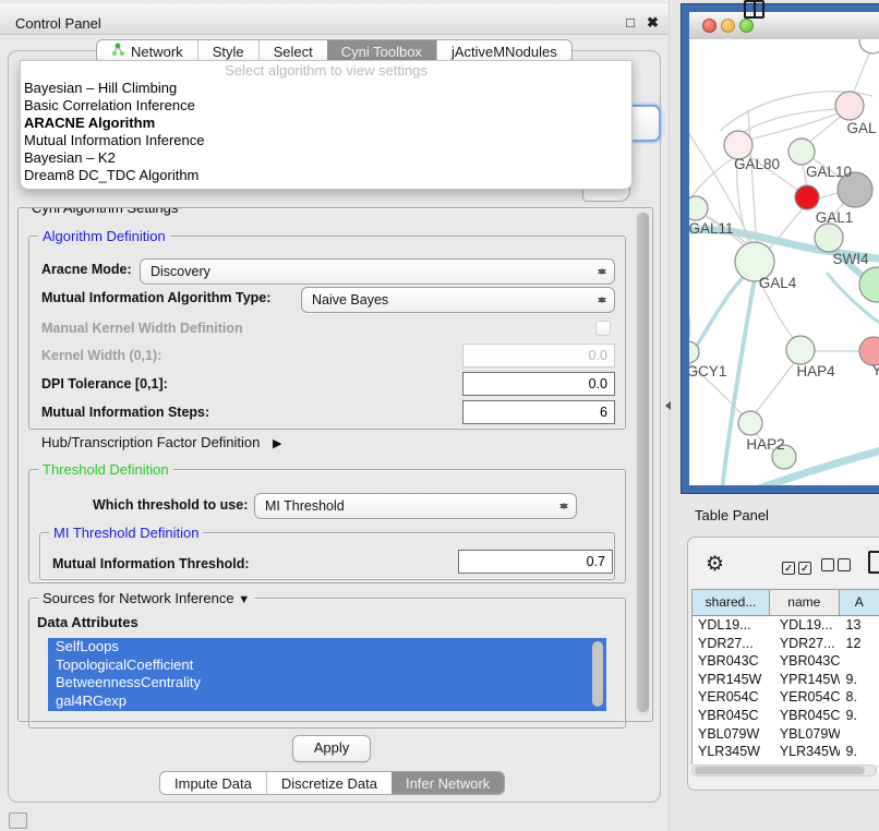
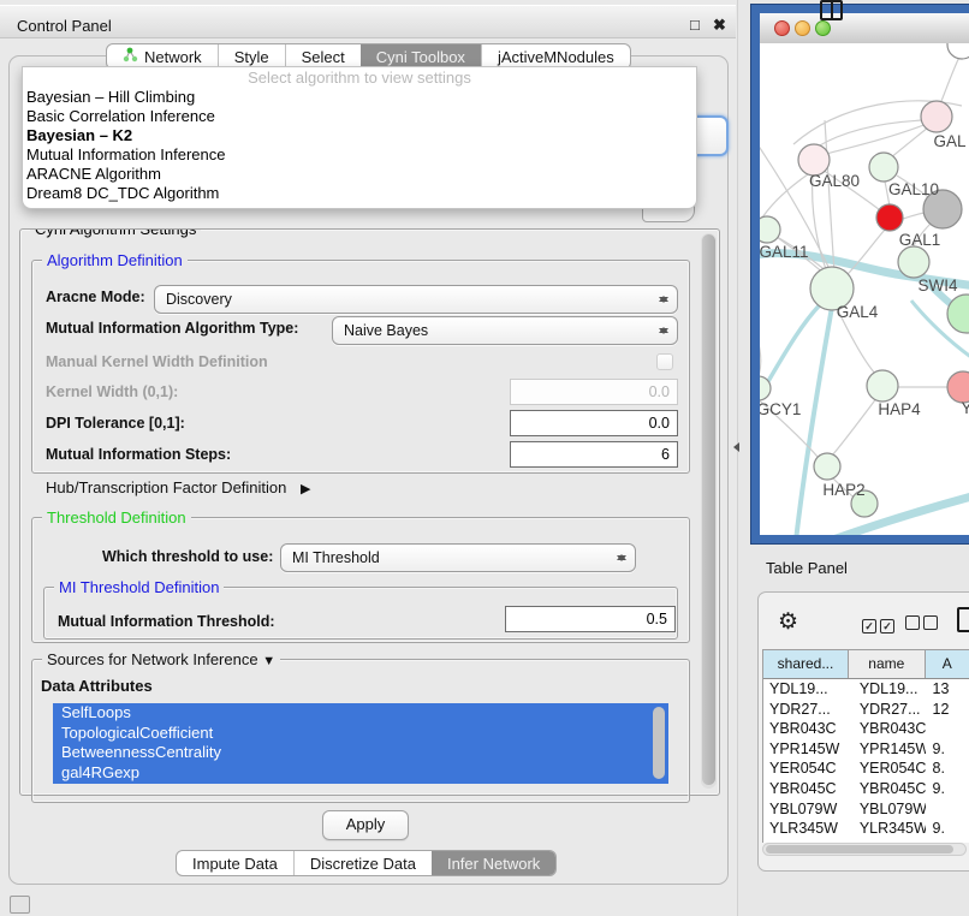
  Control Panel
  □
  ✖
  Network
  Style
  Select
  Cyni Toolbox
  jActiveMNodules
  Select algorithm to view settings
  Bayesian – Hill Climbing
  Basic Correlation Inference
- ARACNE Algorithm
+ Bayesian – K2
  Mutual Information Inference
- Bayesian – K2
+ ARACNE Algorithm
  Dream8 DC_TDC Algorithm
  Cyni Algorithm Settings
  Algorithm Definition
  Aracne Mode:
  Discovery
  Mutual Information Algorithm Type:
  Naive Bayes
  Manual Kernel Width Definition
  Kernel Width (0,1):
  0.0
  DPI Tolerance [0,1]:
  0.0
  Mutual Information Steps:
  6
  Hub/Transcription Factor Definition ▶
  Threshold Definition
  Which threshold to use:
  MI Threshold
  MI Threshold Definition
  Mutual Information Threshold:
- 0.7
+ 0.5
  Sources for Network Inference ▼
  Data Attributes
  SelfLoops
  TopologicalCoefficient
  BetweennessCentrality
  gal4RGexp
  Apply
  Impute Data
  Discretize Data
  Infer Network
  GAL
  GAL80
  GAL10
  GAL1
  GAL11
  SWI4
  GAL4
  GCY1
  HAP4
  HAP2
  Y
  Table Panel
  ⚙
  ✓ ✓
  shared...
  name
  A
  YDL19...
  YDL19...
  13
  YDR27...
  YDR27...
  12
  YBR043C
  YBR043C
  YPR145W
  YPR145W
  9.
  YER054C
  YER054C
  8.
  YBR045C
  YBR045C
  9.
  YBL079W
  YBL079W
  YLR345W
  YLR345W
  9.
